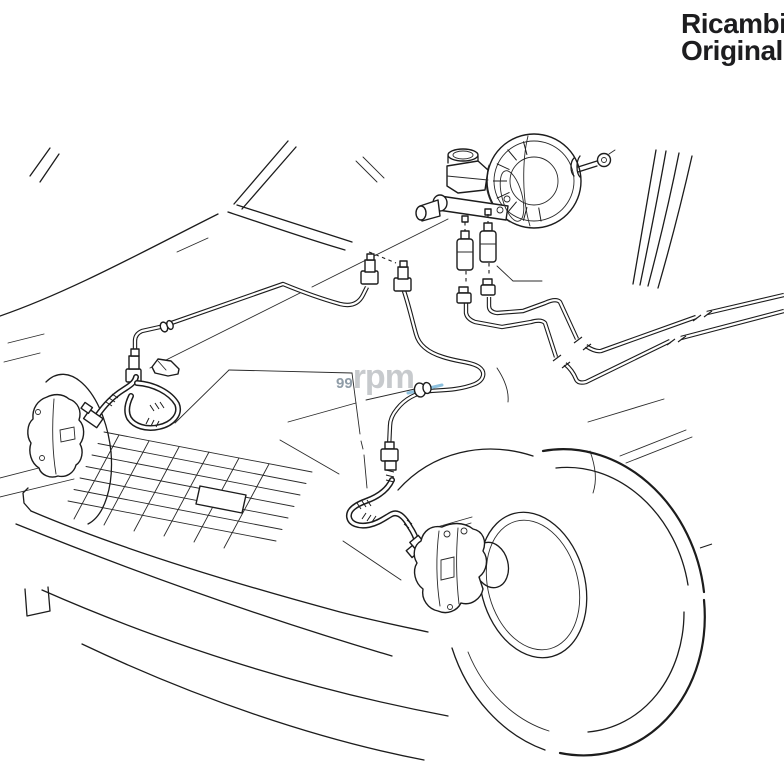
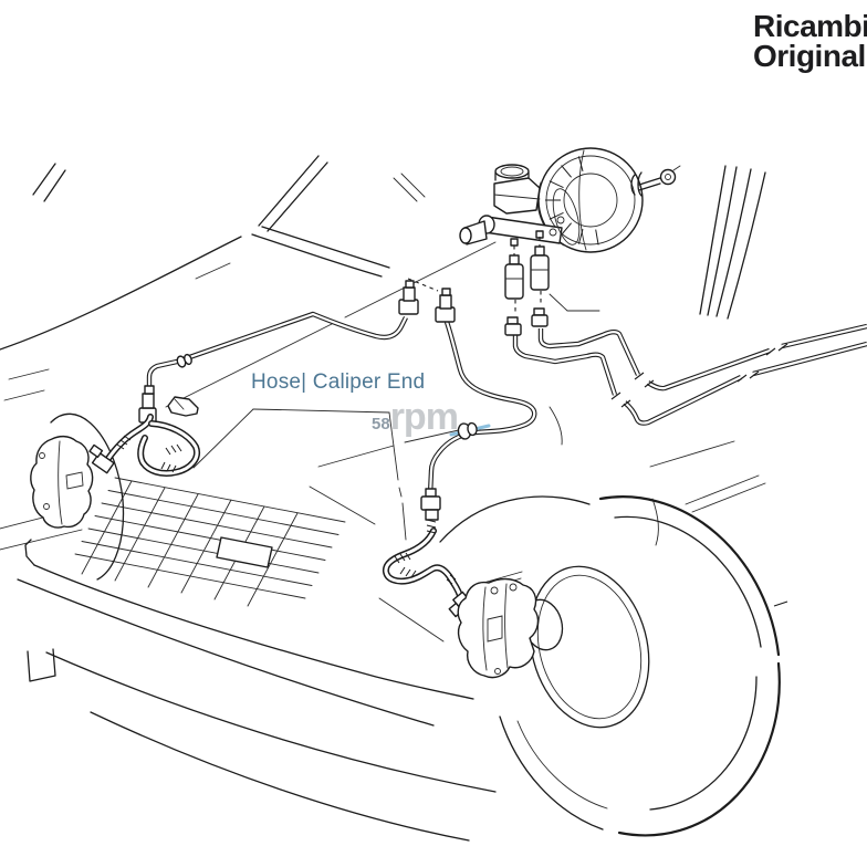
- 99
+ 58
  rpm
+ Hose| Caliper End
  Ricambi
  Original
